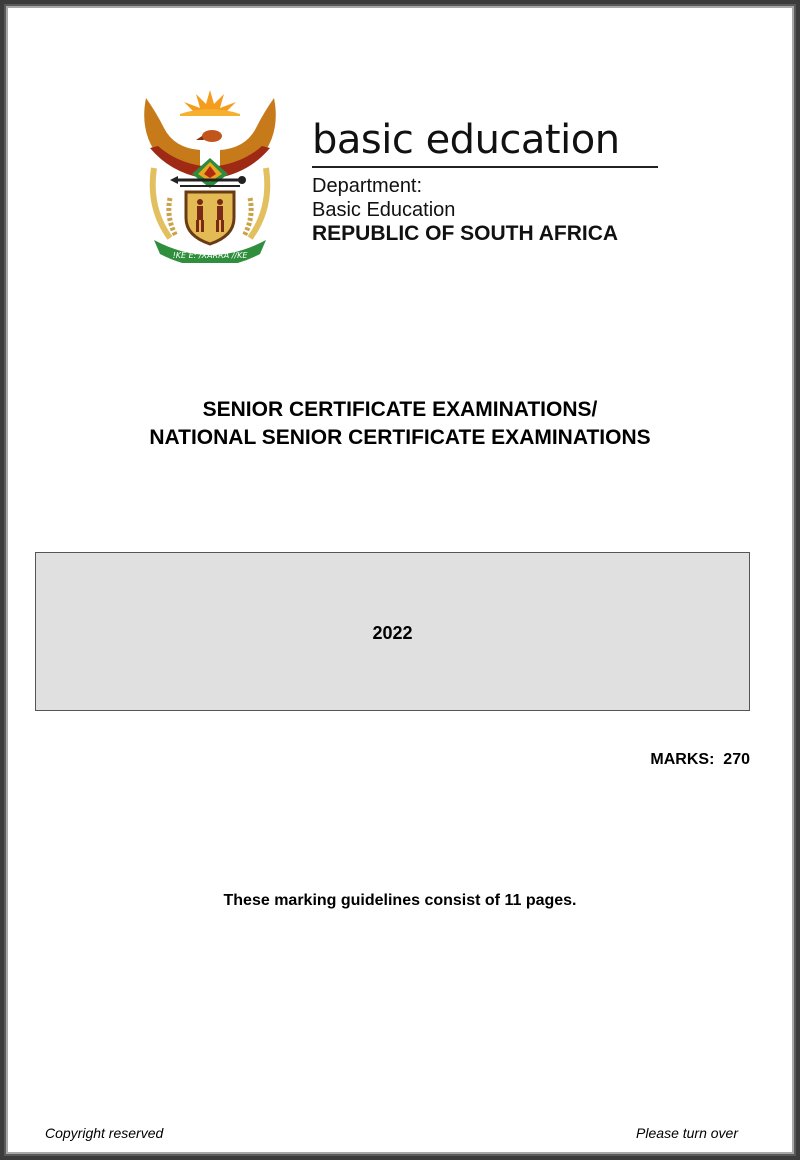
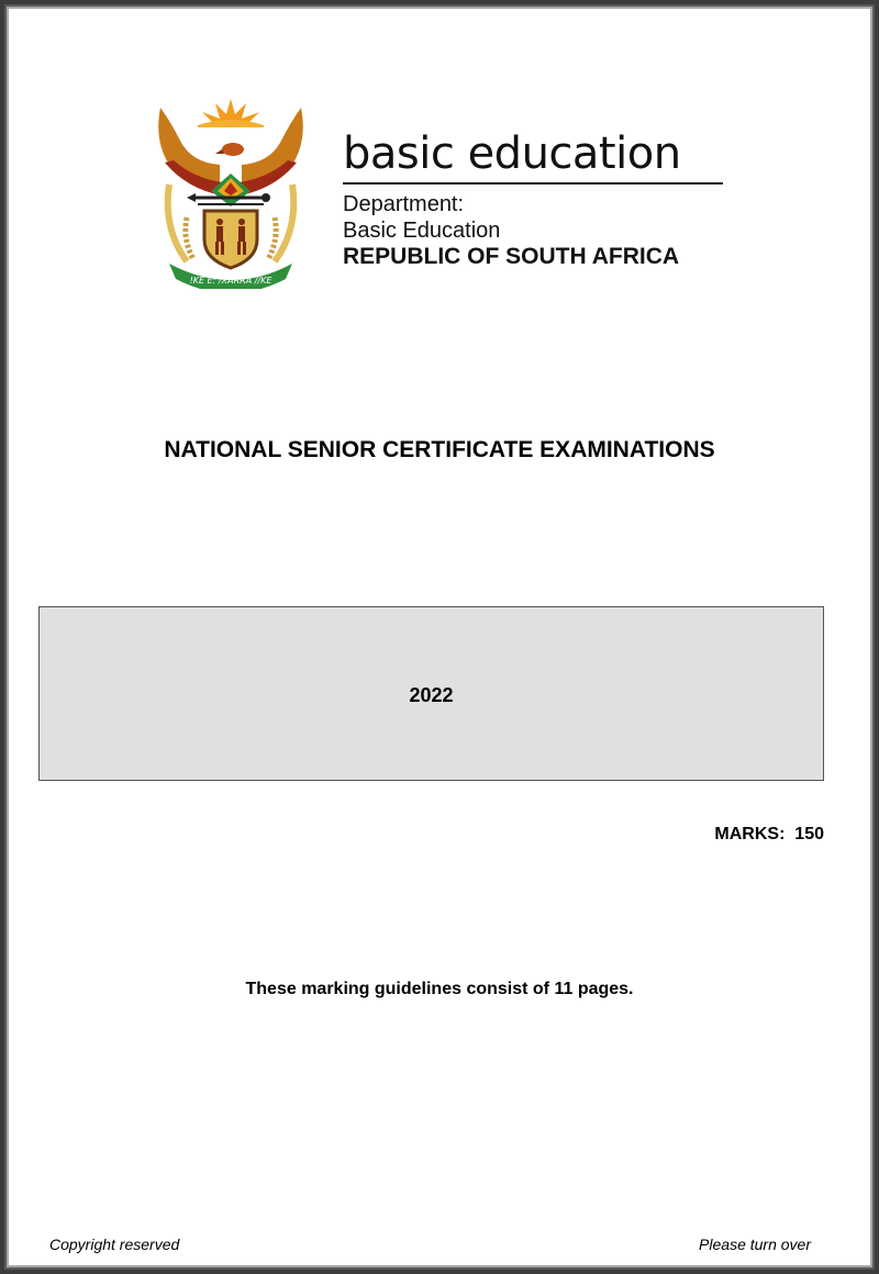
  !KE E: /XARRA //KE
  basic education
  Department:
  Basic Education
  REPUBLIC OF SOUTH AFRICA
- SENIOR CERTIFICATE EXAMINATIONS/
  NATIONAL SENIOR CERTIFICATE EXAMINATIONS
  2022
- MARKS: 270
+ MARKS: 150
  These marking guidelines consist of 11 pages.
  Copyright reserved
  Please turn over
